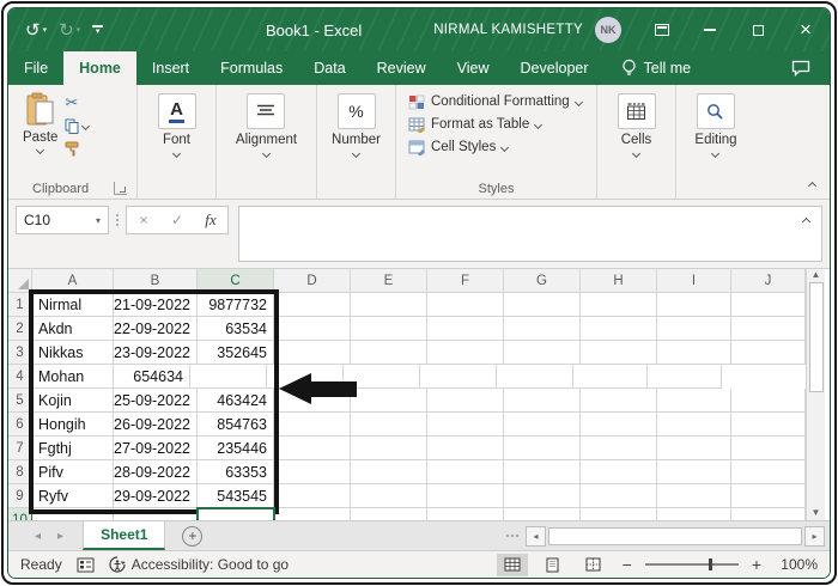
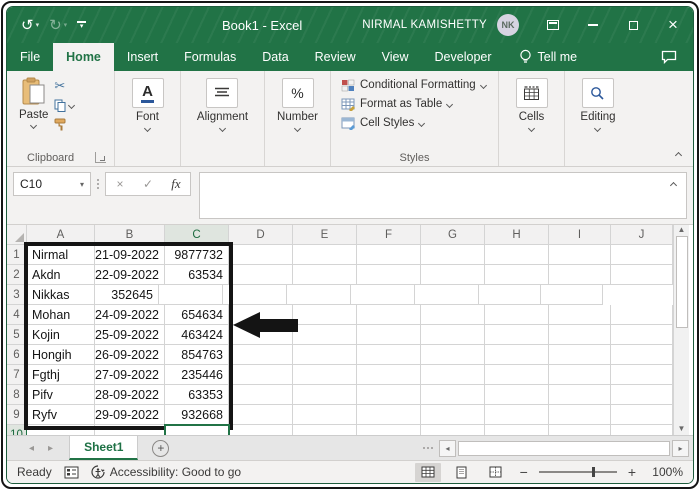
  ↺
  ↻
  Book1 - Excel
  NIRMAL KAMISHETTY
  NK
  ×
  File
  Home
  Insert
  Formulas
  Data
  Review
  View
  Developer
  Tell me
  Paste
  ✂
  Clipboard
  A
  Font
  Alignment
  %
  Number
  Conditional Formatting
  Format as Table
  Cell Styles
  Styles
  Cells
  Editing
  C10
  ▾
  ×
  ✓
  fx
  A
  B
  C
  D
  E
  F
  G
  H
  I
  J
  1
  Nirmal
  21-09-2022
  9877732
  2
  Akdn
  22-09-2022
  63534
  3
  Nikkas
- 23-09-2022
  352645
  4
  Mohan
+ 24-09-2022
  654634
  5
  Kojin
  25-09-2022
  463424
  6
  Hongih
  26-09-2022
  854763
  7
  Fgthj
  27-09-2022
  235446
  8
  Pifv
  28-09-2022
  63353
  9
  Ryfv
  29-09-2022
- 543545
+ 932668
  10
  ▲
  ▼
  ◂
  ▸
  Sheet1
  +
  ◂
  ▸
  Ready
  Accessibility: Good to go
  −
  +
  100%
